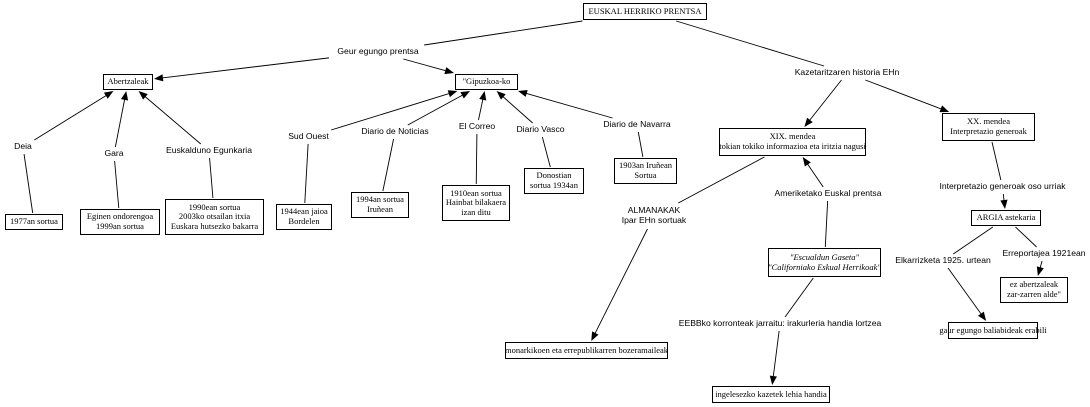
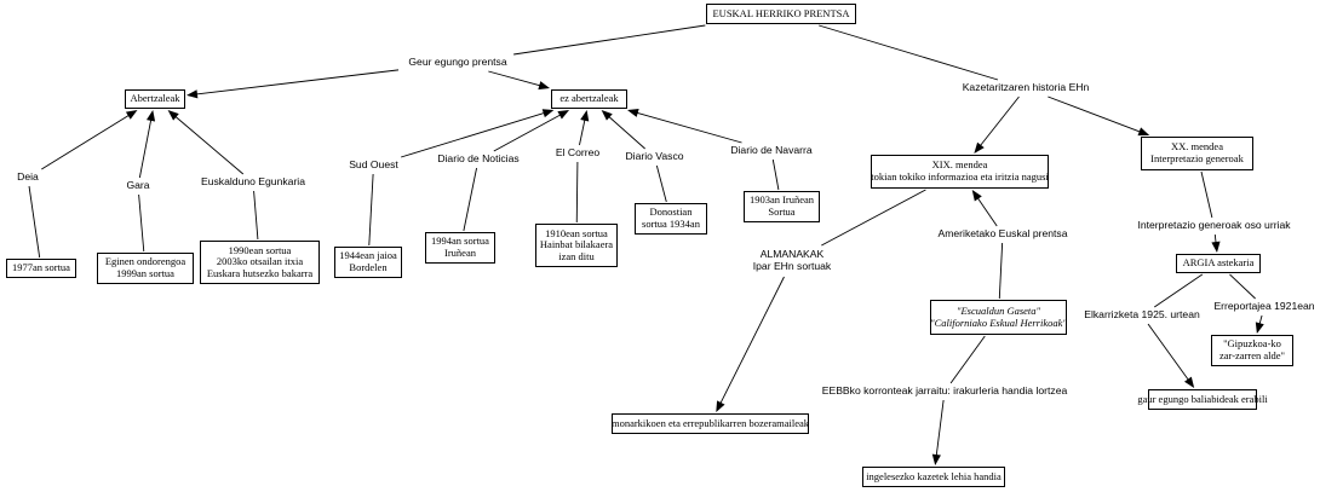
  EUSKAL HERRIKO PRENTSA
  Geur egungo prentsa
  Kazetaritzaren historia EHn
  Abertzaleak
- "Gipuzkoa-ko
+ ez abertzaleak
  XIX. mendea
  tokian tokiko informazioa eta iritzia nagusi
  XX. mendea
  Interpretazio generoak
  Deia
  Gara
  Euskalduno Egunkaria
  Sud Ouest
  Diario de Noticias
  El Correo
  Diario Vasco
  Diario de Navarra
  1977an sortua
  Eginen ondorengoa
  1999an sortua
  1990ean sortua
  2003ko otsailan itxia
  Euskara hutsezko bakarra
  1944ean jaioa
  Bordelen
  1994an sortua
  Iruñean
  1910ean sortua
  Hainbat bilakaera
  izan ditu
  Donostian
  sortua 1934an
  1903an Iruñean
  Sortua
  ALMANAKAK
  Ipar EHn sortuak
  Ameriketako Euskal prentsa
  Interpretazio generoak oso urriak
  "Escualdun Gaseta"
  "Californiako Eskual Herrikoak"
  ARGIA astekaria
  Elkarrizketa 1925. urtean
  Erreportajea 1921ean
  EEBBko korronteak jarraitu: irakurleria handia lortzea
  monarkikoen eta errepublikarren bozeramaileak
  gaur egungo baliabideak erabili
- ez abertzaleak
+ "Gipuzkoa-ko
  zar-zarren alde"
  ingelesezko kazetek lehia handia
